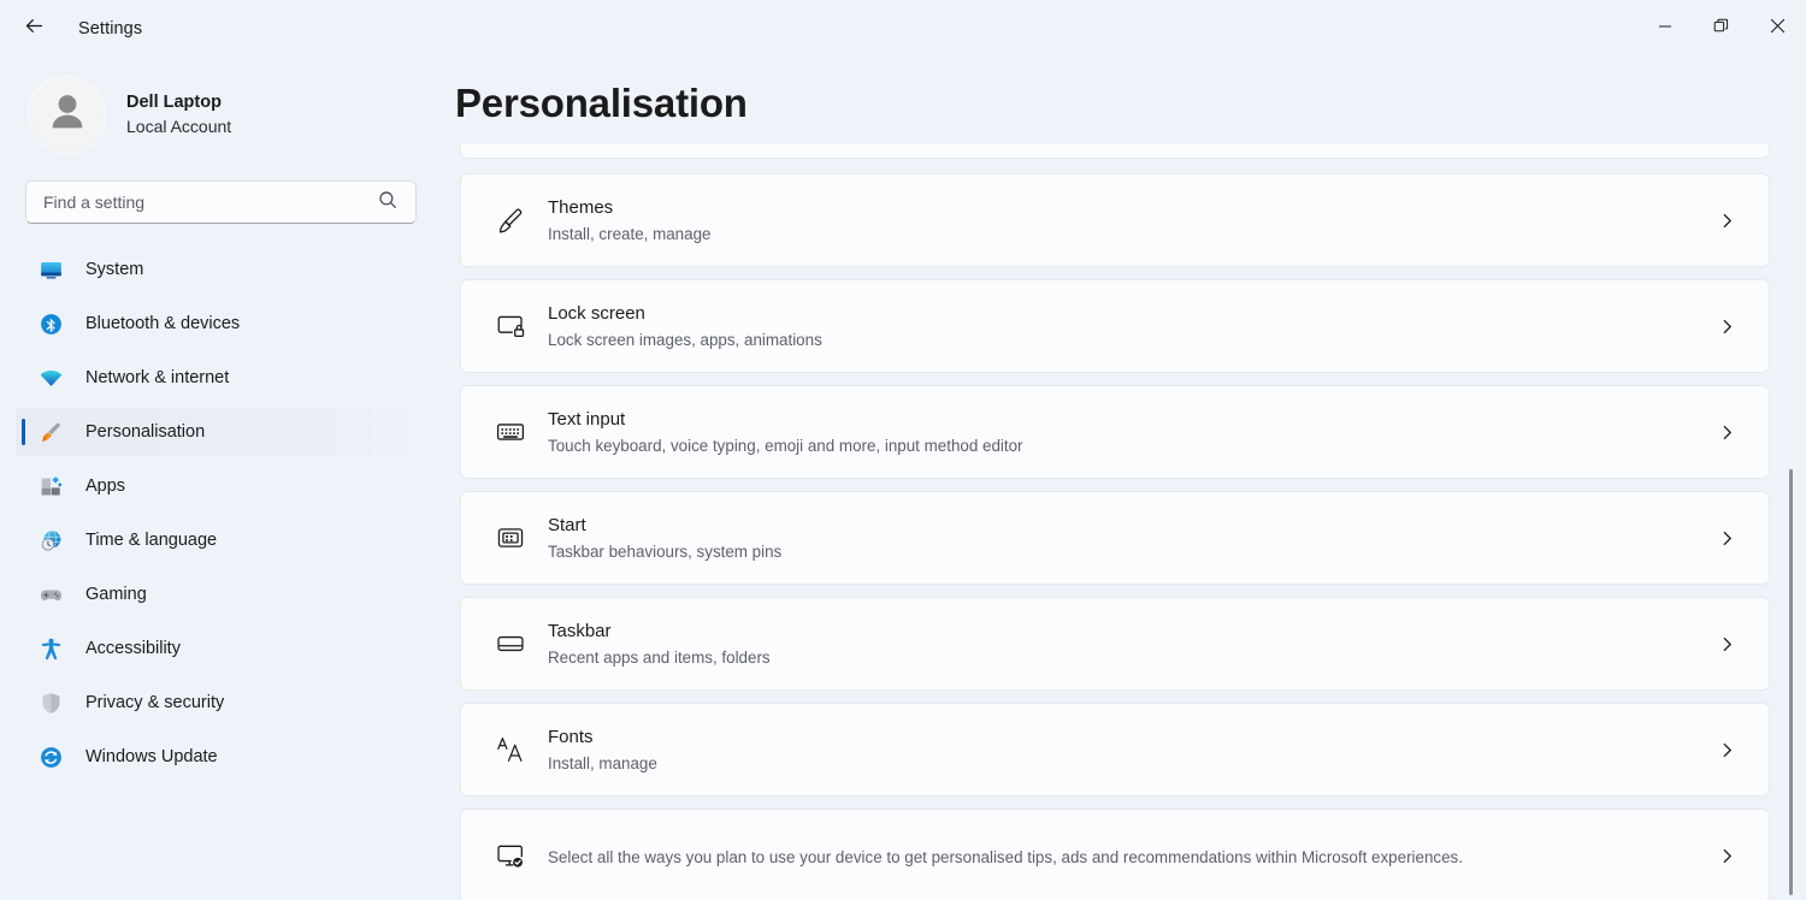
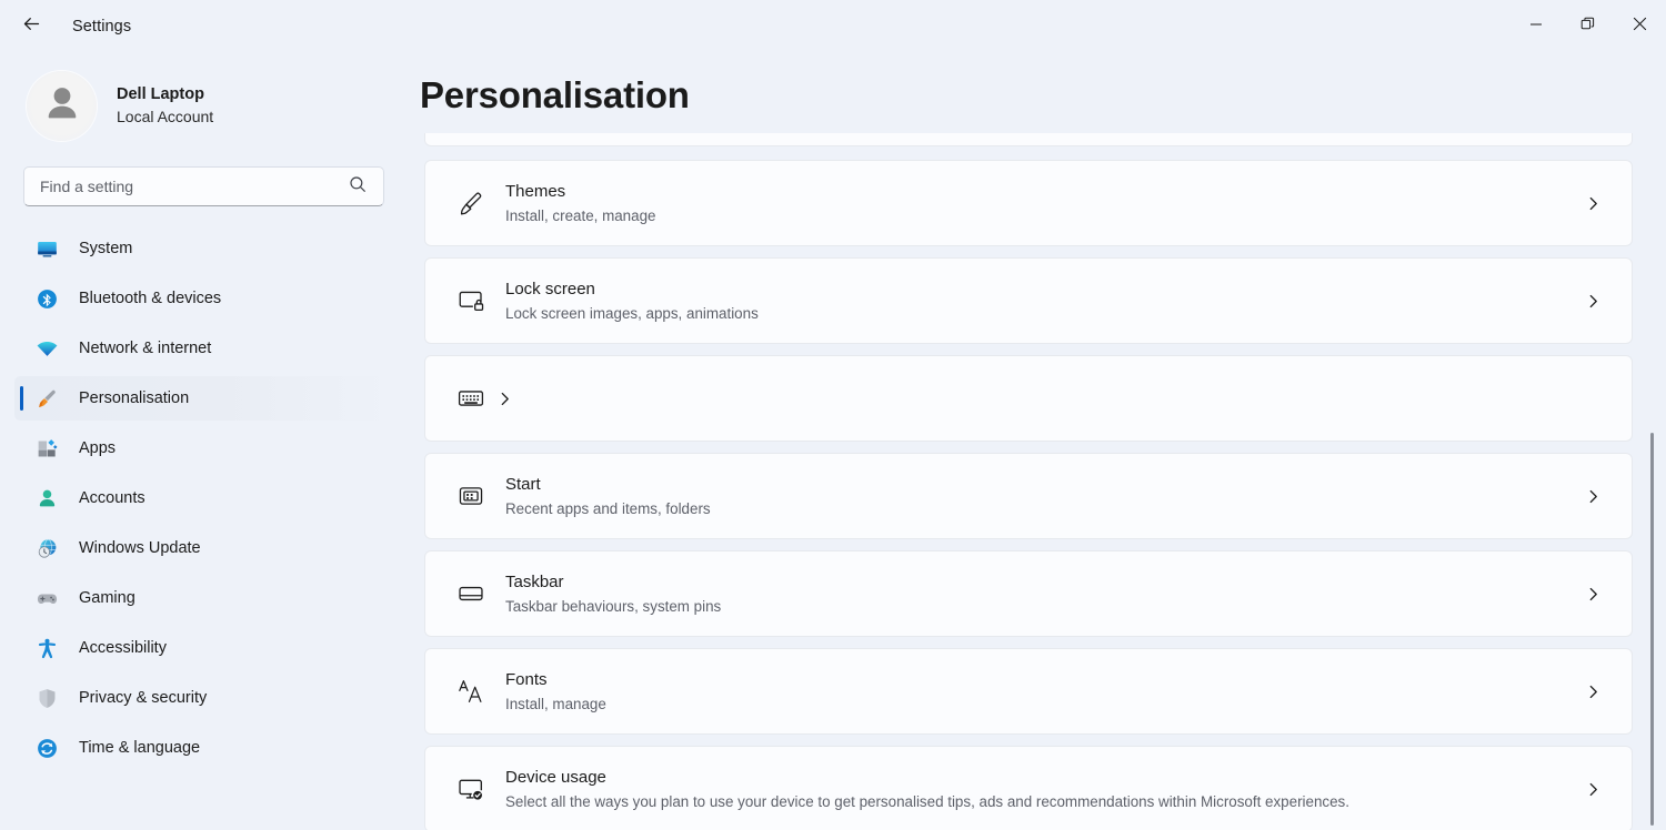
  Settings
  Dell Laptop
  Local Account
  Find a setting
  System
  Bluetooth & devices
  Network & internet
  Personalisation
  Apps
+ Accounts
- Time & language
+ Windows Update
  Gaming
  Accessibility
  Privacy & security
- Windows Update
+ Time & language
  Personalisation
  Themes
  Install, create, manage
  Lock screen
  Lock screen images, apps, animations
- Text input
- Touch keyboard, voice typing, emoji and more, input method editor
  Start
- Taskbar behaviours, system pins
+ Recent apps and items, folders
  Taskbar
- Recent apps and items, folders
+ Taskbar behaviours, system pins
  Fonts
  Install, manage
+ Device usage
  Select all the ways you plan to use your device to get personalised tips, ads and recommendations within Microsoft experiences.
